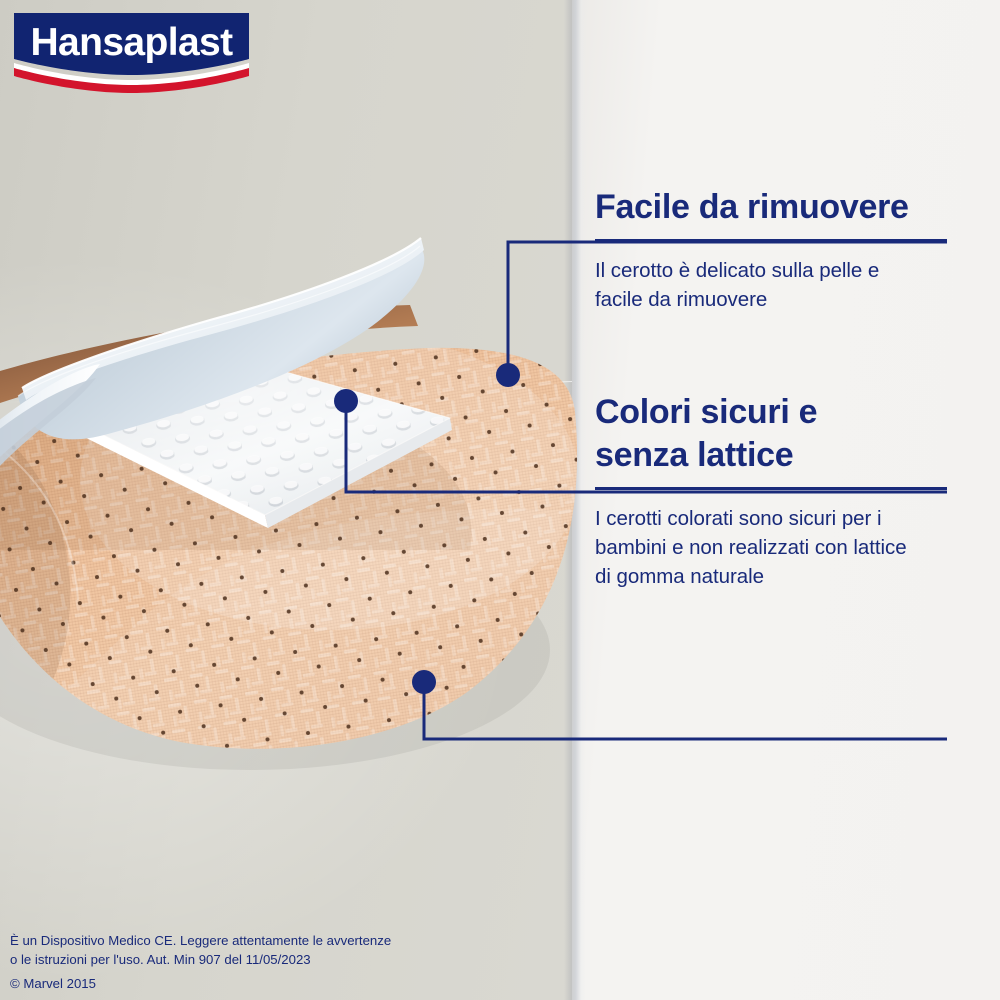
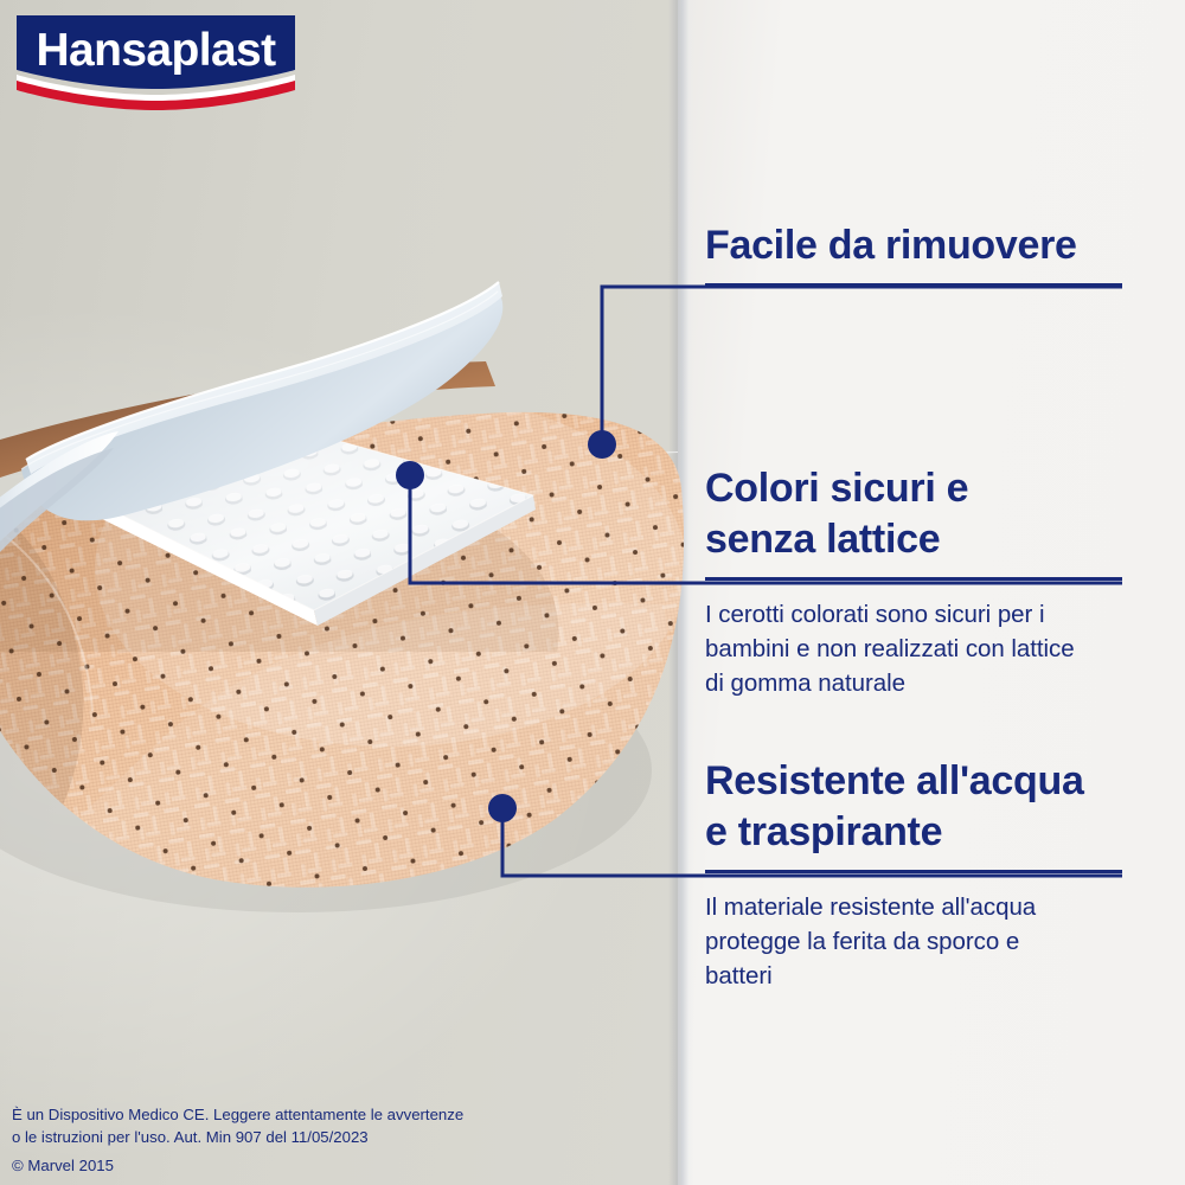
  Hansaplast
  Facile da rimuovere
- Il cerotto è delicato sulla pelle e
- facile da rimuovere
  Colori sicuri e
  senza lattice
  I cerotti colorati sono sicuri per i
  bambini e non realizzati con lattice
  di gomma naturale
+ Resistente all'acqua
+ e traspirante
+ Il materiale resistente all'acqua
+ protegge la ferita da sporco e
+ batteri
  È un Dispositivo Medico CE. Leggere attentamente le avvertenze
  o le istruzioni per l'uso. Aut. Min 907 del 11/05/2023
  © Marvel 2015
